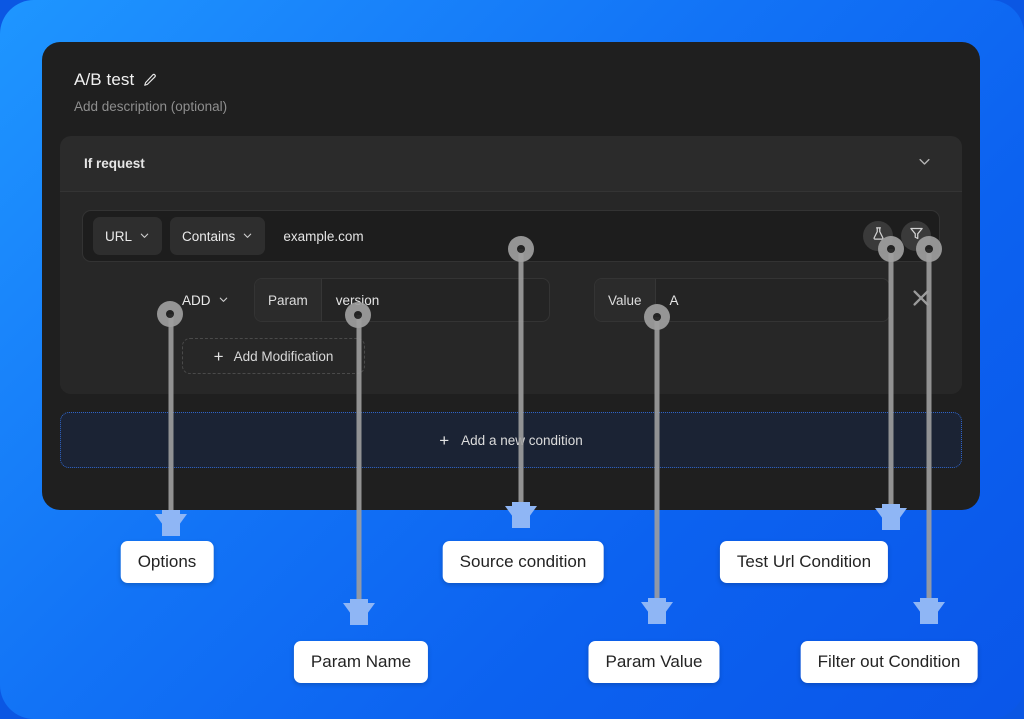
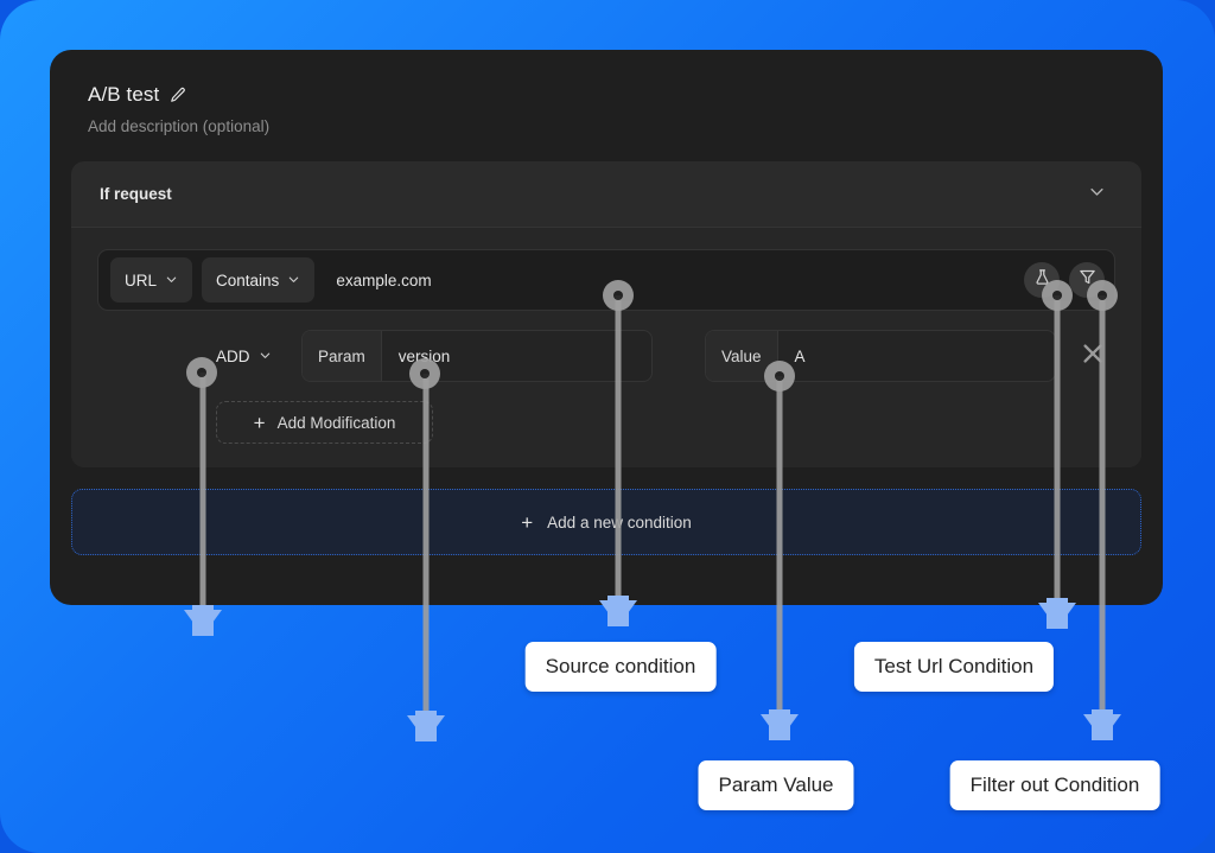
  A/B test
  Add description (optional)
  If request
  URL
  Contains
  example.com
  ADD
  Param
  version
  Value
  A
  +
  Add Modification
  +
  Add a ne condition
- Options
- Param Name
  Source condition
  Param Value
  Test Url Condition
  Filter out Condition
